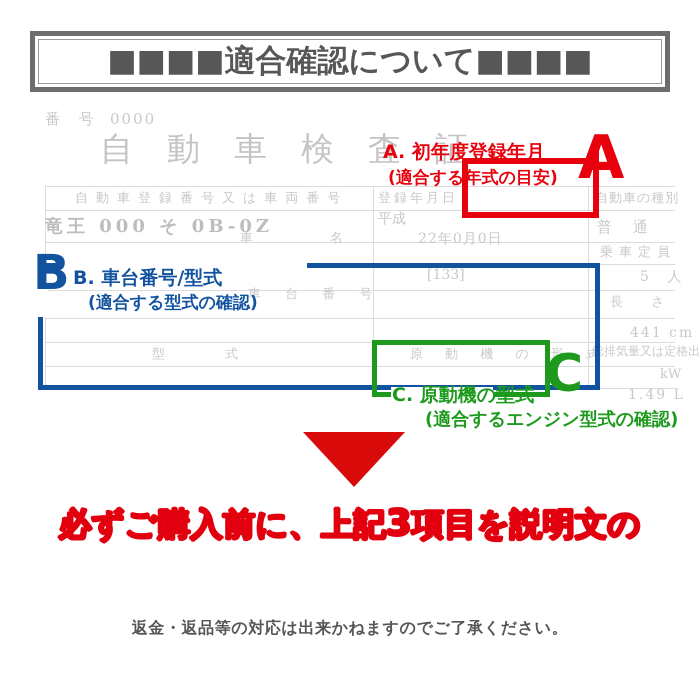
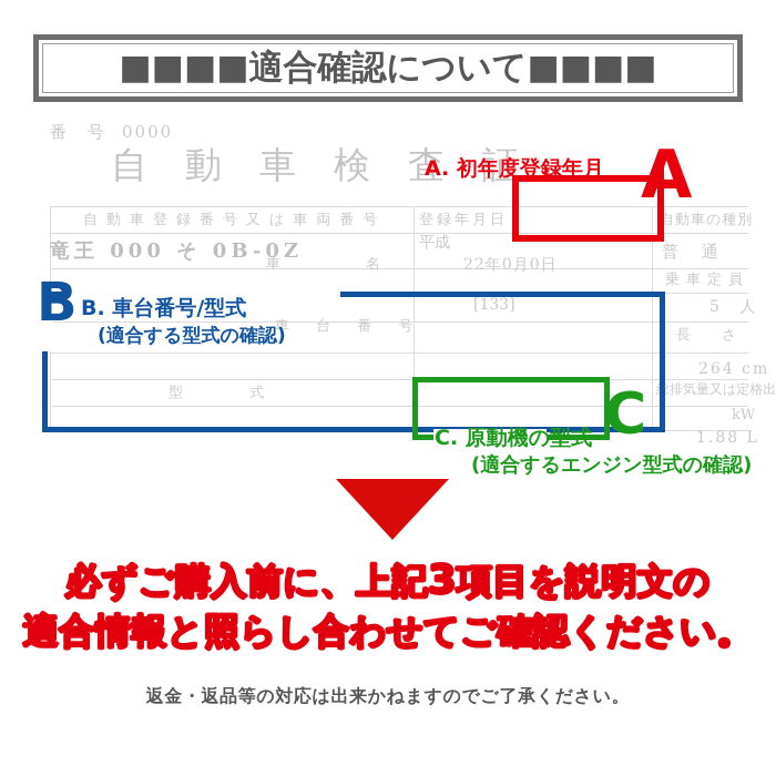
  ■■■■適合確認について■■■■
  番 号
  0000
  自動車検査証
  自動車登録番号又は車両番号
  竜王 000 そ 0B-0Z
  車
  名
  登録年月日
  平成
  22年0月0日
  自動車の種別
  普 通
  乗車定員
  5 人
  [133]
  車 台 番 号
  長 さ
- 441 cm
+ 264 cm
  型 式
- 原 動 機 の 形 式
  総排気量又は定格出
  kW
- 1.49 L
+ 1.88 L
  A
  A. 初年度登録年月
- (適合する年式の目安)
  B
  B. 車台番号/型式
  (適合する型式の確認)
  C
  C. 原動機の型式
  (適合するエンジン型式の確認)
  必ずご購入前に、上記3項目を説明文の
+ 適合情報と照らし合わせてご確認ください。
  返金・返品等の対応は出来かねますのでご了承ください。
